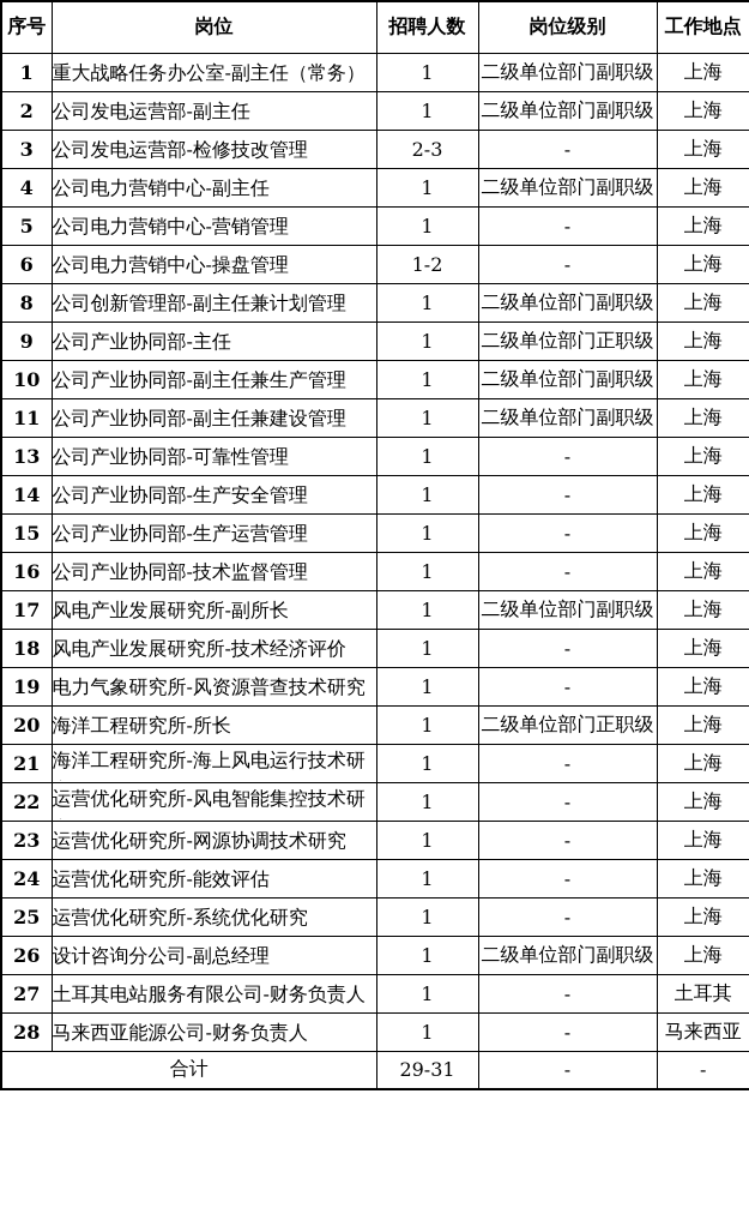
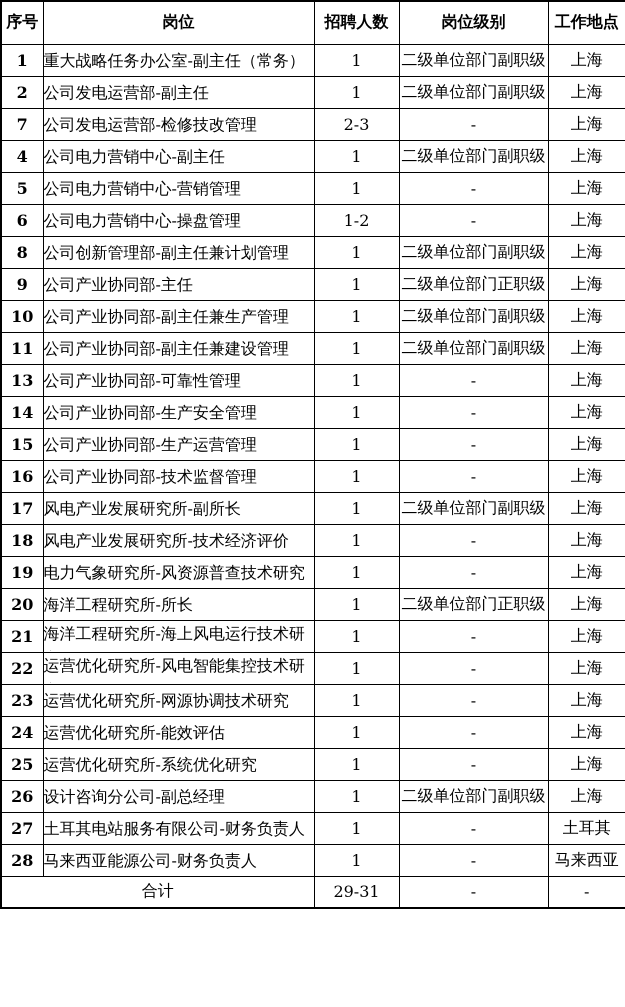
  序号	岗位	招聘人数	岗位级别	工作地点
  1	重大战略任务办公室-副主任（常务）	1	二级单位部门副职级	上海
  2	公司发电运营部-副主任	1	二级单位部门副职级	上海
- 3	公司发电运营部-检修技改管理	2-3	-	上海
+ 7	公司发电运营部-检修技改管理	2-3	-	上海
  4	公司电力营销中心-副主任	1	二级单位部门副职级	上海
  5	公司电力营销中心-营销管理	1	-	上海
  6	公司电力营销中心-操盘管理	1-2	-	上海
  8	公司创新管理部-副主任兼计划管理	1	二级单位部门副职级	上海
  9	公司产业协同部-主任	1	二级单位部门正职级	上海
  10	公司产业协同部-副主任兼生产管理	1	二级单位部门副职级	上海
  11	公司产业协同部-副主任兼建设管理	1	二级单位部门副职级	上海
  13	公司产业协同部-可靠性管理	1	-	上海
  14	公司产业协同部-生产安全管理	1	-	上海
  15	公司产业协同部-生产运营管理	1	-	上海
  16	公司产业协同部-技术监督管理	1	-	上海
  17	风电产业发展研究所-副所长	1	二级单位部门副职级	上海
  18	风电产业发展研究所-技术经济评价	1	-	上海
  19	电力气象研究所-风资源普查技术研究	1	-	上海
  20	海洋工程研究所-所长	1	二级单位部门正职级	上海
  21	海洋工程研究所-海上风电运行技术研	1	-	上海
  22	运营优化研究所-风电智能集控技术研	1	-	上海
  23	运营优化研究所-网源协调技术研究	1	-	上海
  24	运营优化研究所-能效评估	1	-	上海
  25	运营优化研究所-系统优化研究	1	-	上海
  26	设计咨询分公司-副总经理	1	二级单位部门副职级	上海
  27	土耳其电站服务有限公司-财务负责人	1	-	土耳其
  28	马来西亚能源公司-财务负责人	1	-	马来西亚
  合计	29-31	-	-
